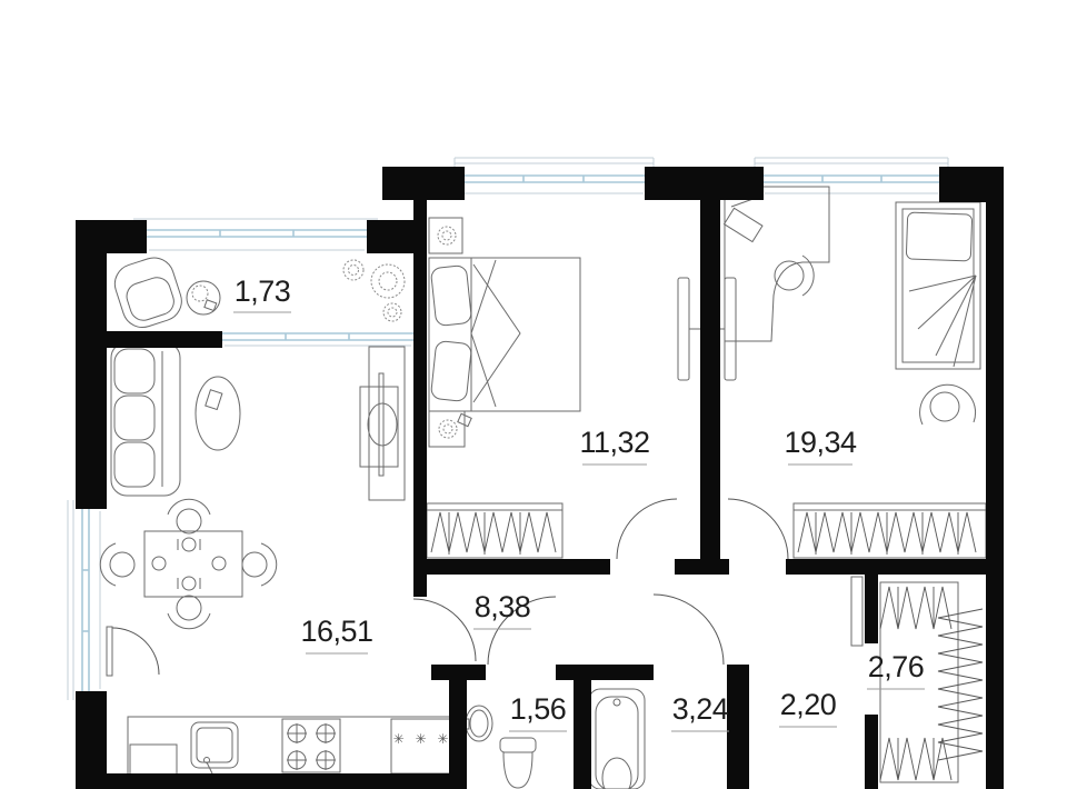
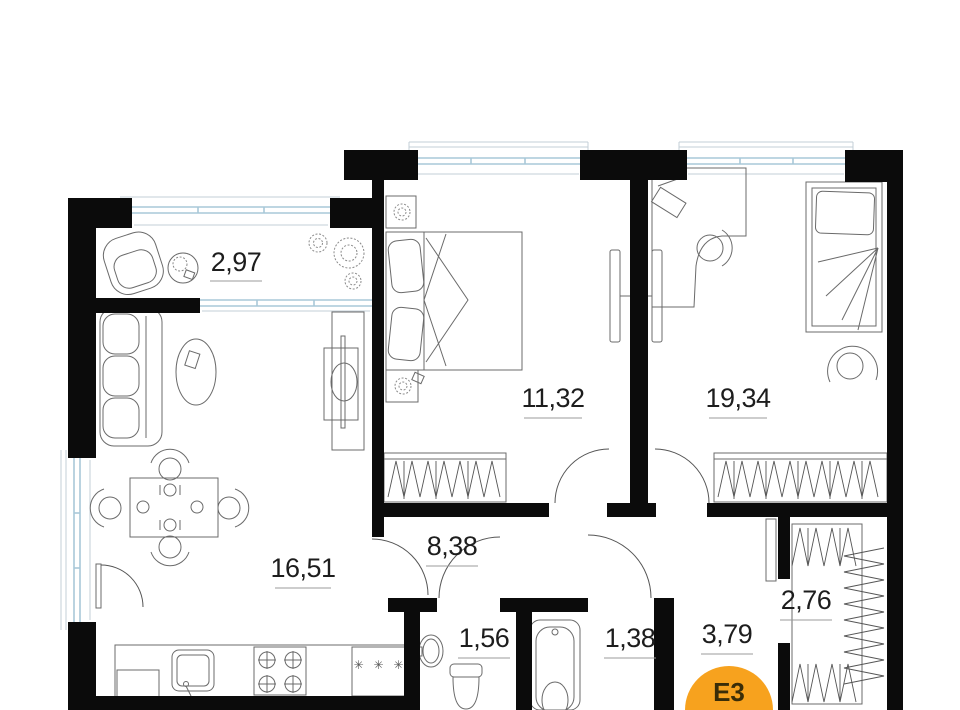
  ✳ ✳ ✳
- 1,73
+ 2,97
  16,51
  11,32
  19,34
  8,38
  1,56
- 3,24
+ 1,38
- 2,20
+ 3,79
  2,76
+ Е3
